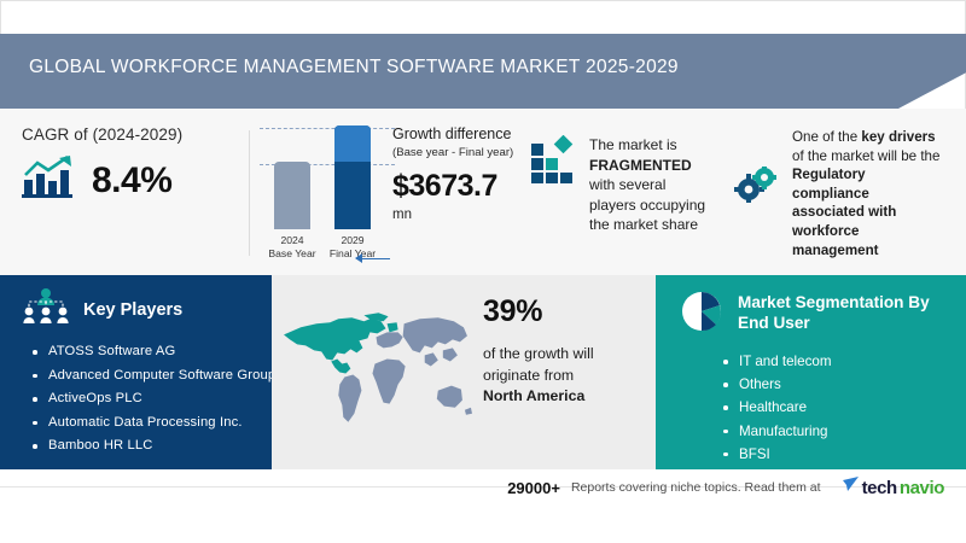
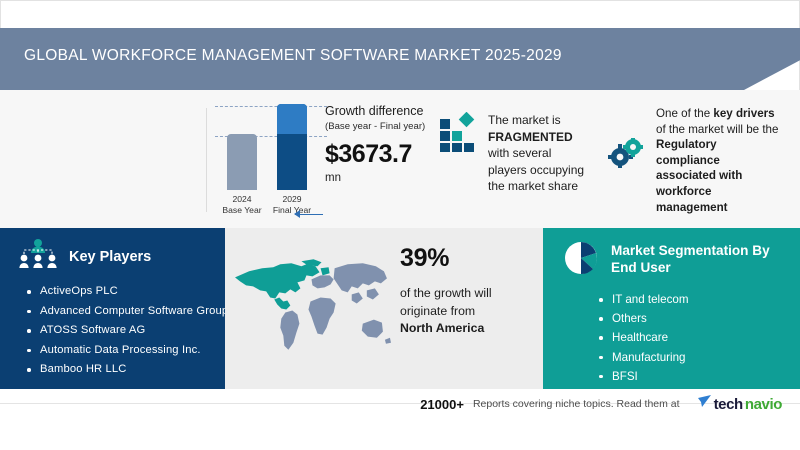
  GLOBAL WORKFORCE MANAGEMENT SOFTWARE MARKET 2025-2029
- CAGR of (2024-2029)
- 8.4%
  2024
  Base Year
  2029
  Final Year
  Growth difference
  (Base year - Final year)
  $3673.7
  mn
  The market is
  FRAGMENTED
  with several
  players occupying
  the market share
  One of the key drivers
  of the market will be the
  Regulatory
  compliance
  associated with
  workforce
  management
  Key Players
- ATOSS Software AG
+ ActiveOps PLC
  Advanced Computer Software Grou
- ActiveOps PLC
+ ATOSS Software AG
  Automatic Data Processing Inc.
  Bamboo HR LLC
  39%
  of the growth will
  originate from
  North America
  Market Segmentation By End User
  IT and telecom
  Others
  Healthcare
  Manufacturing
  BFSI
- 29000+
+ 21000+
  Reports covering niche topics. Read them at
  tech
  navio
